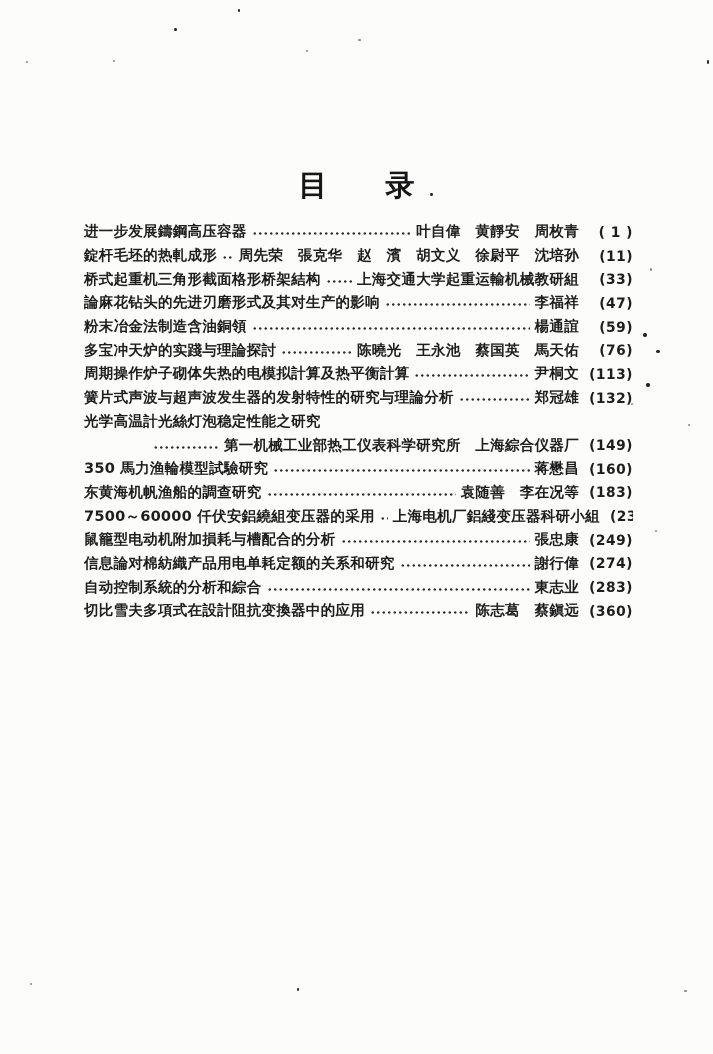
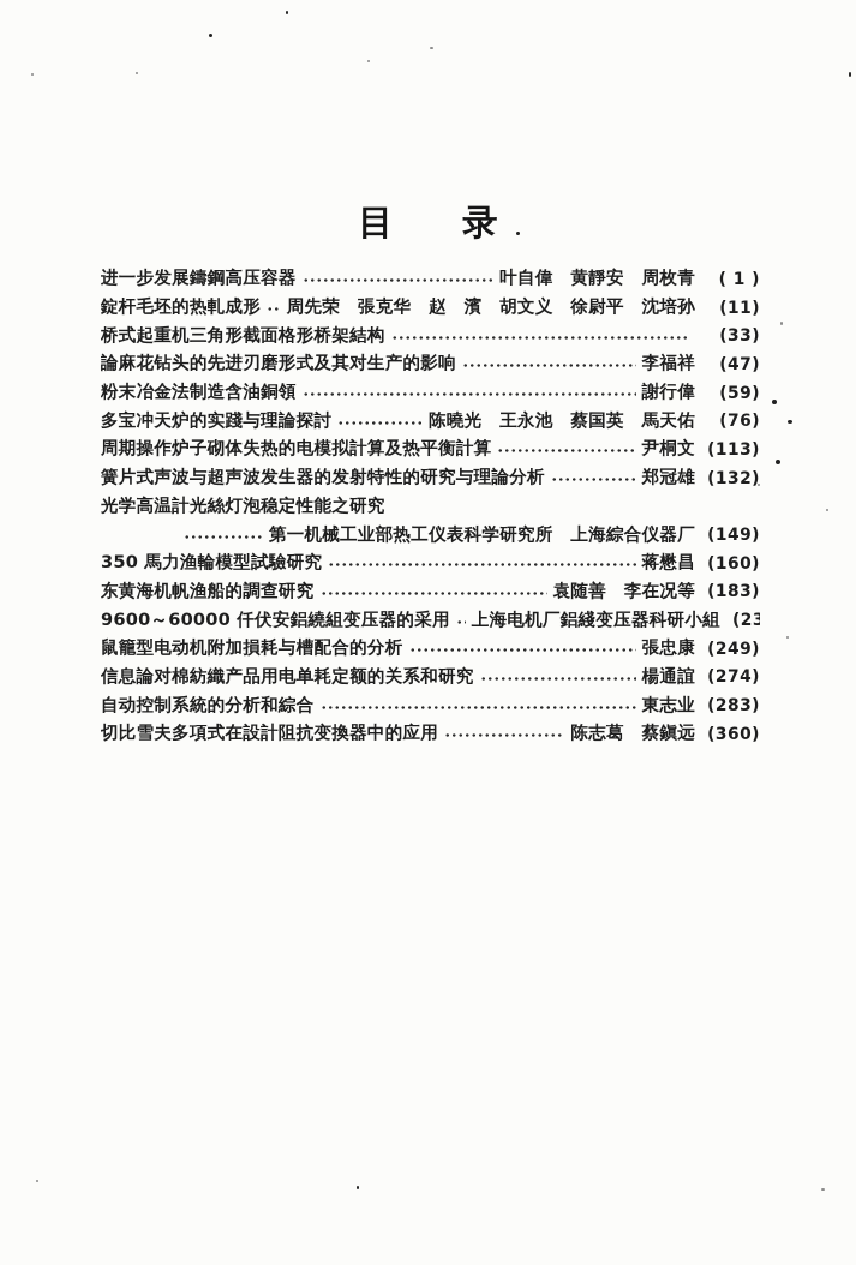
  目 录
  进一步发展鑄鋼高压容器
  叶自偉 黄靜安 周枚青
  ( 1 )
  錠杆毛坯的热軋成形
  周先荣 張克华 赵 濱 胡文义 徐尉平 沈培孙
  (11)
  桥式起重机三角形截面格形桥架結构
- 上海交通大学起重运輸机械教研組
  (33)
  論麻花钻头的先进刃磨形式及其对生产的影响
  李福祥
  (47)
  粉末冶金法制造含油銅領
- 楊通誼
+ 謝行偉
  (59)
  多宝冲天炉的实踐与理論探討
  陈曉光 王永池 蔡国英 馬天佑
  (76)
  周期操作炉子砌体失热的电模拟計算及热平衡計算
  尹桐文
  (113)
  簧片式声波与超声波发生器的发射特性的研究与理論分析
  郑冠雄
  (132)
  光学高温計光絲灯泡稳定性能之研究
  第一机械工业部热工仪表科学研究所 上海綜合仪器厂
  (149)
  350 馬力渔輪模型試驗研究
  蒋懋昌
  (160)
  东黄海机帆渔船的調查研究
  袁随善 李在况等
  (183)
- 7500～60000 仟伏安鋁繞組变压器的采用
+ 9600～60000 仟伏安鋁繞組变压器的采用
  上海电机厂鋁綫变压器科研小組
  鼠籠型电动机附加損耗与槽配合的分析
  張忠康
  (249)
  信息論对棉紡織产品用电单耗定额的关系和研究
- 謝行偉
+ 楊通誼
  (274)
  自动控制系統的分析和綜合
  東志业
  (283)
  切比雪夫多項式在設計阻抗变換器中的应用
  陈志葛 蔡鎭远
  (360)
